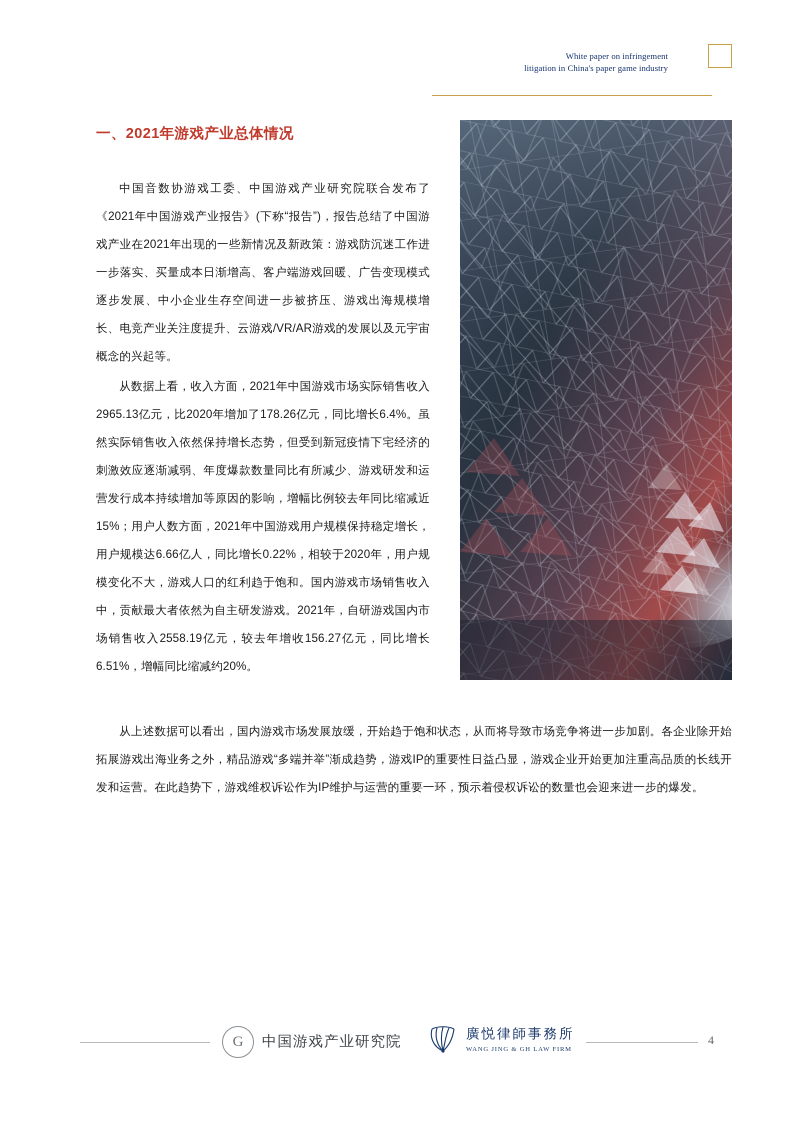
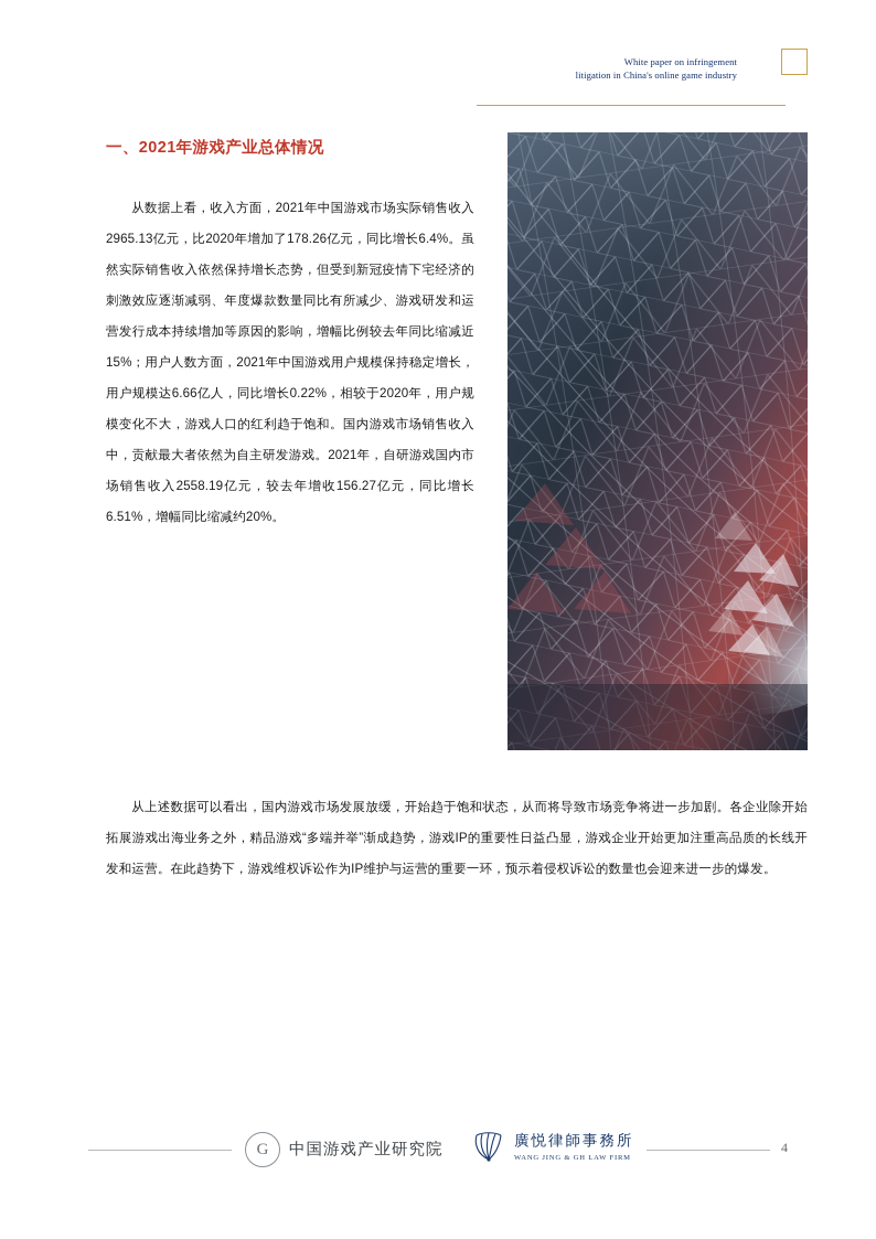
  White paper on infringement
- litigation in China's paper game industry
+ litigation in China's online game industry
  一、2021年游戏产业总体情况
- 中国音数协游戏工委、中国游戏产业研究院联合发布了《2021年中国游戏产业报告》(下称“报告”)，报告总结了中国游戏产业在2021年出现的一些新情况及新政策：游戏防沉迷工作进一步落实、买量成本日渐增高、客户端游戏回暖、广告变现模式逐步发展、中小企业生存空间进一步被挤压、游戏出海规模增长、电竞产业关注度提升、云游戏/VR/AR游戏的发展以及元宇宙概念的兴起等。
  从数据上看，收入方面，2021年中国游戏市场实际销售收入2965.13亿元，比2020年增加了178.26亿元，同比增长6.4%。虽然实际销售收入依然保持增长态势，但受到新冠疫情下宅经济的刺激效应逐渐减弱、年度爆款数量同比有所减少、游戏研发和运营发行成本持续增加等原因的影响，增幅比例较去年同比缩减近15%；用户人数方面，2021年中国游戏用户规模保持稳定增长，用户规模达6.66亿人，同比增长0.22%，相较于2020年，用户规模变化不大，游戏人口的红利趋于饱和。国内游戏市场销售收入中，贡献最大者依然为自主研发游戏。2021年，自研游戏国内市场销售收入2558.19亿元，较去年增收156.27亿元，同比增长6.51%，增幅同比缩减约20%。
  从上述数据可以看出，国内游戏市场发展放缓，开始趋于饱和状态，从而将导致市场竞争将进一步加剧。各企业除开始拓展游戏出海业务之外，精品游戏“多端并举”渐成趋势，游戏IP的重要性日益凸显，游戏企业开始更加注重高品质的长线开发和运营。在此趋势下，游戏维权诉讼作为IP维护与运营的重要一环，预示着侵权诉讼的数量也会迎来进一步的爆发。
  G
  中国游戏产业研究院
  廣悦律師事務所
  4
